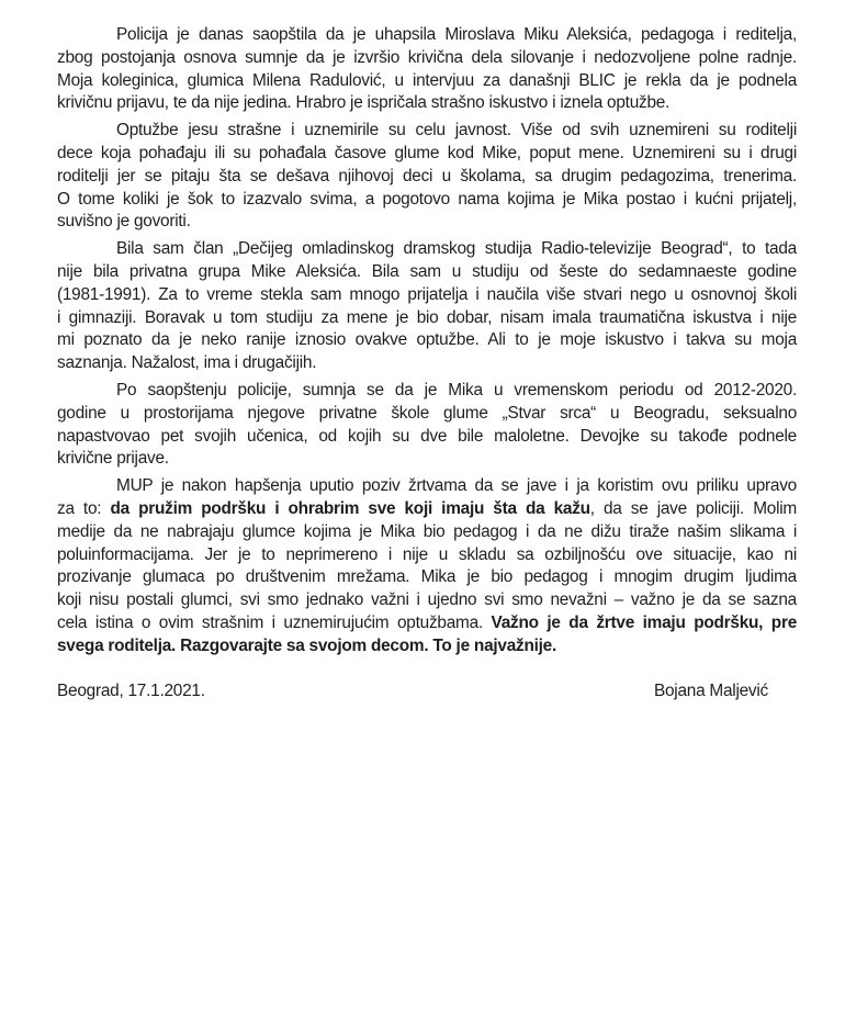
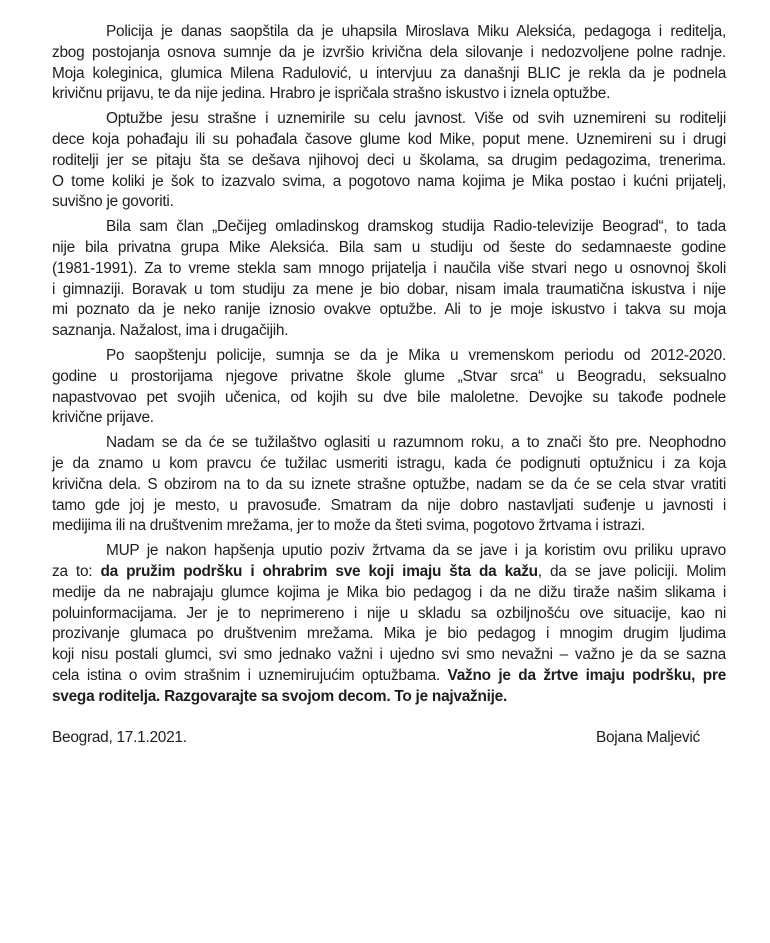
  Policija je danas saopštila da je uhapsila Miroslava Miku Aleksića, pedagoga i reditelja,
  zbog postojanja osnova sumnje da je izvršio krivična dela silovanje i nedozvoljene polne radnje.
  Moja koleginica, glumica Milena Radulović, u intervjuu za današnji BLIC je rekla da je podnela
  krivičnu prijavu, te da nije jedina. Hrabro je ispričala strašno iskustvo i iznela optužbe.
  Optužbe jesu strašne i uznemirile su celu javnost. Više od svih uznemireni su roditelji
  dece koja pohađaju ili su pohađala časove glume kod Mike, poput mene. Uznemireni su i drugi
  roditelji jer se pitaju šta se dešava njihovoj deci u školama, sa drugim pedagozima, trenerima.
  O tome koliki je šok to izazvalo svima, a pogotovo nama kojima je Mika postao i kućni prijatelj,
  suvišno je govoriti.
  Bila sam član „Dečijeg omladinskog dramskog studija Radio-televizije Beograd“, to tada
  nije bila privatna grupa Mike Aleksića. Bila sam u studiju od šeste do sedamnaeste godine
  (1981-1991). Za to vreme stekla sam mnogo prijatelja i naučila više stvari nego u osnovnoj školi
  i gimnaziji. Boravak u tom studiju za mene je bio dobar, nisam imala traumatična iskustva i nije
  mi poznato da je neko ranije iznosio ovakve optužbe. Ali to je moje iskustvo i takva su moja
  saznanja. Nažalost, ima i drugačijih.
  Po saopštenju policije, sumnja se da je Mika u vremenskom periodu od 2012-2020.
  godine u prostorijama njegove privatne škole glume „Stvar srca“ u Beogradu, seksualno
  napastvovao pet svojih učenica, od kojih su dve bile maloletne. Devojke su takođe podnele
  krivične prijave.
+ Nadam se da će se tužilaštvo oglasiti u razumnom roku, a to znači što pre. Neophodno
+ je da znamo u kom pravcu će tužilac usmeriti istragu, kada će podignuti optužnicu i za koja
+ krivična dela. S obzirom na to da su iznete strašne optužbe, nadam se da će se cela stvar vratiti
+ tamo gde joj je mesto, u pravosuđe. Smatram da nije dobro nastavljati suđenje u javnosti i
+ medijima ili na društvenim mrežama, jer to može da šteti svima, pogotovo žrtvama i istrazi.
  MUP je nakon hapšenja uputio poziv žrtvama da se jave i ja koristim ovu priliku upravo
  za to: da pružim podršku i ohrabrim sve koji imaju šta da kažu, da se jave policiji. Molim
  medije da ne nabrajaju glumce kojima je Mika bio pedagog i da ne dižu tiraže našim slikama i
  poluinformacijama. Jer je to neprimereno i nije u skladu sa ozbiljnošću ove situacije, kao ni
  prozivanje glumaca po društvenim mrežama. Mika je bio pedagog i mnogim drugim ljudima
  koji nisu postali glumci, svi smo jednako važni i ujedno svi smo nevažni – važno je da se sazna
  cela istina o ovim strašnim i uznemirujućim optužbama. Važno je da žrtve imaju podršku, pre
  svega roditelja. Razgovarajte sa svojom decom. To je najvažnije.
  Beograd, 17.1.2021.
  Bojana Maljević
